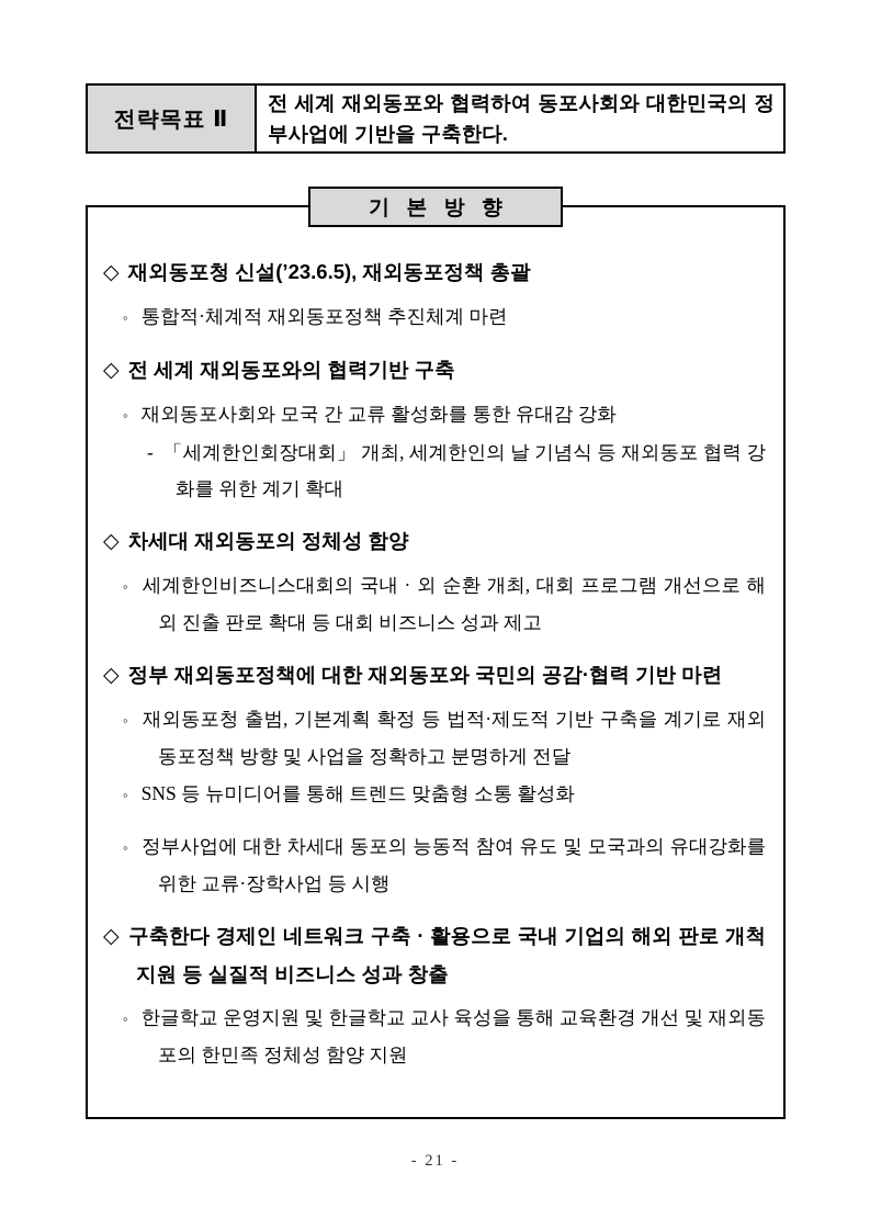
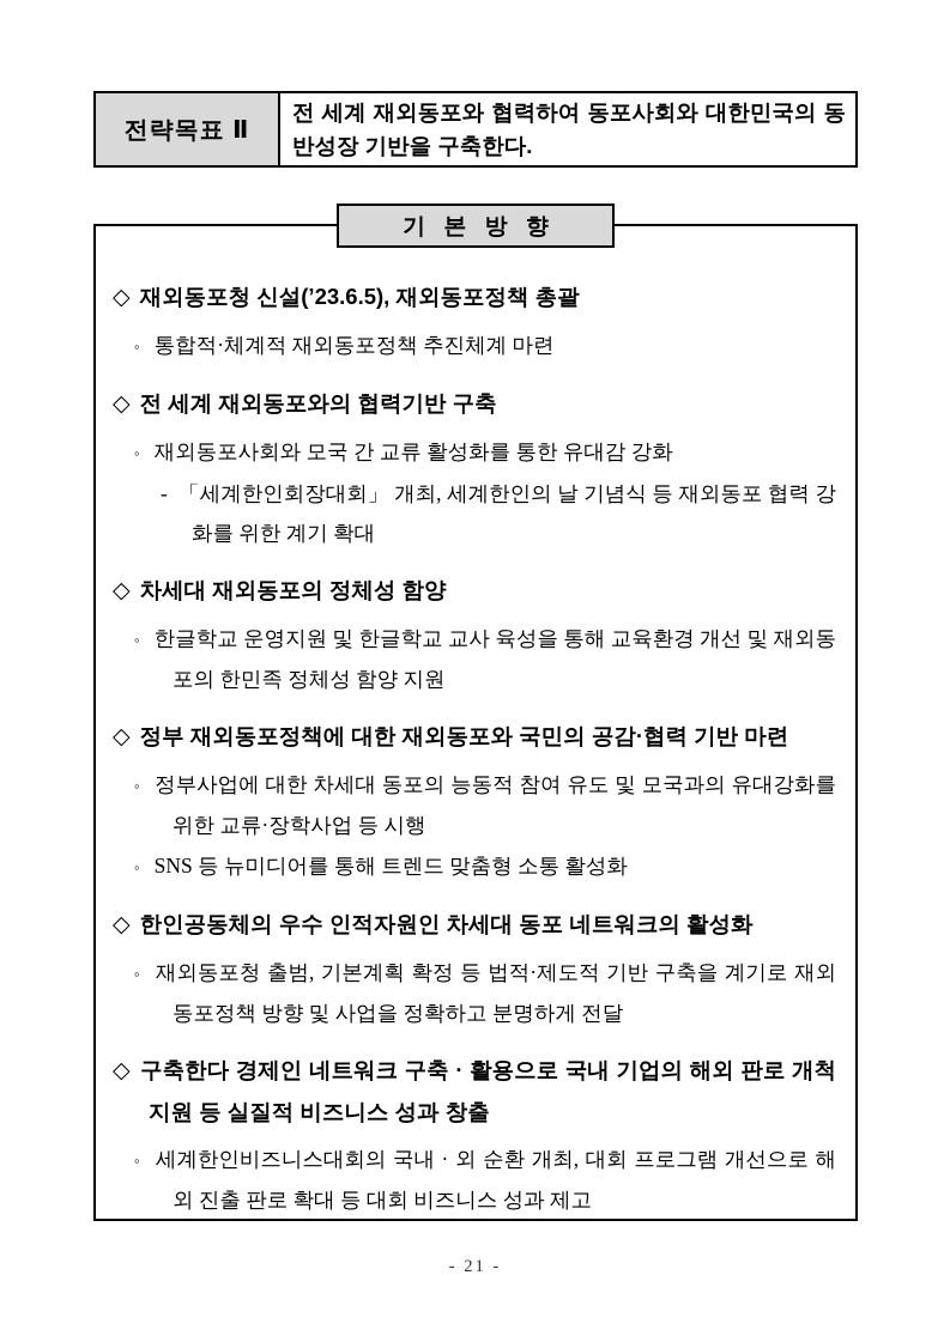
  전략목표 Ⅱ
- 전 세계 재외동포와 협력하여 동포사회와 대한민국의 정부사업에 기반을 구축한다.
+ 전 세계 재외동포와 협력하여 동포사회와 대한민국의 동반성장 기반을 구축한다.
  기 본 방 향
  ◇ 재외동포청 신설(’23.6.5), 재외동포정책 총괄
  ◦ 통합적·체계적 재외동포정책 추진체계 마련
  ◇ 전 세계 재외동포와의 협력기반 구축
  ◦ 재외동포사회와 모국 간 교류 활성화를 통한 유대감 강화
  - 「세계한인회장대회」 개최, 세계한인의 날 기념식 등 재외동포 협력 강화를 위한 계기 확대
  ◇ 차세대 재외동포의 정체성 함양
- ◦ 세계한인비즈니스대회의 국내 · 외 순환 개최, 대회 프로그램 개선으로 해외 진출 판로 확대 등 대회 비즈니스 성과 제고
+ ◦ 한글학교 운영지원 및 한글학교 교사 육성을 통해 교육환경 개선 및 재외동포의 한민족 정체성 함양 지원
  ◇ 정부 재외동포정책에 대한 재외동포와 국민의 공감·협력 기반 마련
- ◦ 재외동포청 출범, 기본계획 확정 등 법적·제도적 기반 구축을 계기로 재외동포정책 방향 및 사업을 정확하고 분명하게 전달
+ ◦ 정부사업에 대한 차세대 동포의 능동적 참여 유도 및 모국과의 유대강화를 위한 교류·장학사업 등 시행
  ◦ SNS 등 뉴미디어를 통해 트렌드 맞춤형 소통 활성화
+ ◇ 한인공동체의 우수 인적자원인 차세대 동포 네트워크의 활성화
- ◦ 정부사업에 대한 차세대 동포의 능동적 참여 유도 및 모국과의 유대강화를 위한 교류·장학사업 등 시행
+ ◦ 재외동포청 출범, 기본계획 확정 등 법적·제도적 기반 구축을 계기로 재외동포정책 방향 및 사업을 정확하고 분명하게 전달
  ◇ 구축한다 경제인 네트워크 구축 · 활용으로 국내 기업의 해외 판로 개척 지원 등 실질적 비즈니스 성과 창출
- ◦ 한글학교 운영지원 및 한글학교 교사 육성을 통해 교육환경 개선 및 재외동포의 한민족 정체성 함양 지원
+ ◦ 세계한인비즈니스대회의 국내 · 외 순환 개최, 대회 프로그램 개선으로 해외 진출 판로 확대 등 대회 비즈니스 성과 제고
  - 21 -
